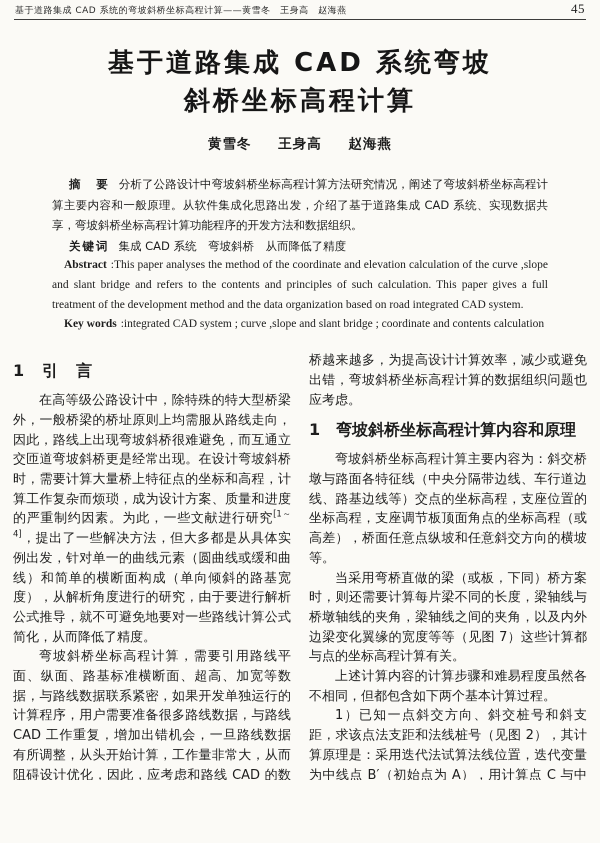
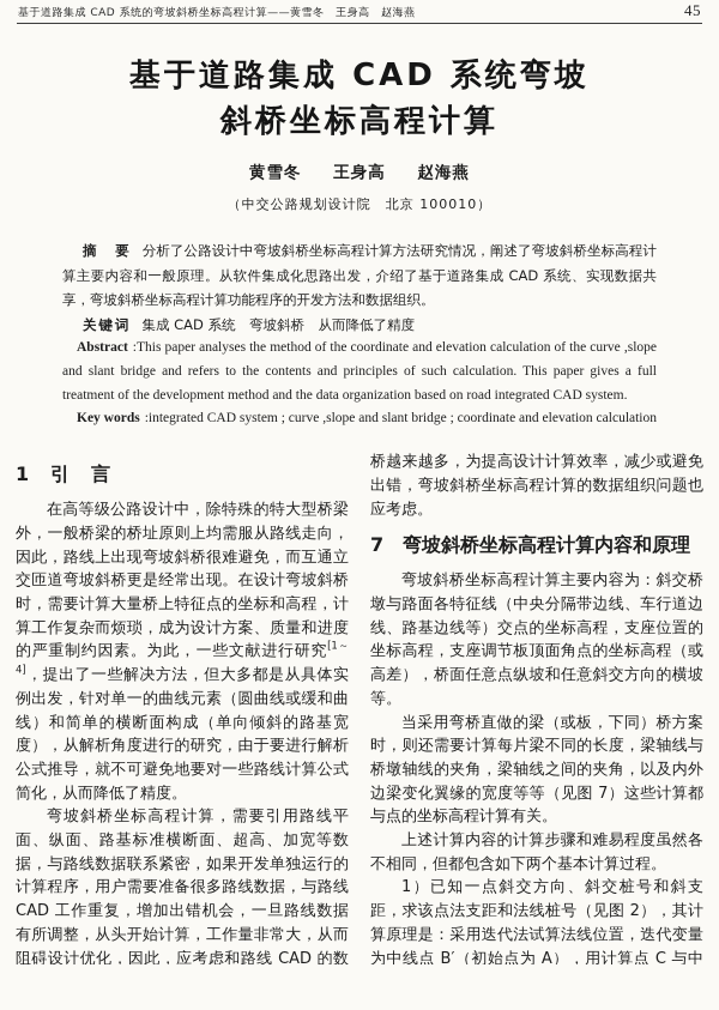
  基于道路集成 CAD 系统的弯坡斜桥坐标高程计算——黄雪冬 王身高 赵海燕
  45
  基于道路集成 CAD 系统弯坡
  斜桥坐标高程计算
  黄雪冬 王身高 赵海燕
+ （中交公路规划设计院 北京 100010）
  摘 要 分析了公路设计中弯坡斜桥坐标高程计算方法研究情况，阐述了弯坡斜桥坐标高程计算主要内容和一般原理。从软件集成化思路出发，介绍了基于道路集成 CAD 系统、实现数据共享，弯坡斜桥坐标高程计算功能程序的开发方法和数据组织。
  关键词 集成 CAD 系统 弯坡斜桥 从而降低了精度
  Abstract :This paper analyses the method of the coordinate and elevation calculation of the curve ,slope and slant bridge and refers to the contents and principles of such calculation. This paper gives a full treatment of the development method and the data organization based on road integrated CAD system.
- Key words :integrated CAD system ; curve ,slope and slant bridge ; coordinate and contents calculation
+ Key words :integrated CAD system ; curve ,slope and slant bridge ; coordinate and elevation calculation
  1 引 言
  在高等级公路设计中，除特殊的特大型桥梁外，一般桥梁的桥址原则上均需服从路线走向，因此，路线上出现弯坡斜桥很难避免，而互通立交匝道弯坡斜桥更是经常出现。在设计弯坡斜桥时，需要计算大量桥上特征点的坐标和高程，计算工作复杂而烦琐，成为设计方案、质量和进度的严重制约因素。为此，一些文献进行研究[1～4]，提出了一些解决方法，但大多都是从具体实例出发，针对单一的曲线元素（圆曲线或缓和曲线）和简单的横断面构成（单向倾斜的路基宽度），从解析角度进行的研究，由于要进行解析公式推导，就不可避免地要对一些路线计算公式简化，从而降低了精度。
  弯坡斜桥坐标高程计算，需要引用路线平面、纵面、路基标准横断面、超高、加宽等数据，与路线数据联系紧密，如果开发单独运行的计算程序，用户需要准备很多路线数据，与路线 CAD 工作重复，增加出错机会，一旦路线数据有所调整，从头开始计算，工作量非常大，从而阻碍设计优化，因此，应考虑和路线 CAD 的数
  桥越来越多，为提高设计计算效率，减少或避免出错，弯坡斜桥坐标高程计算的数据组织问题也应考虑。
- 1 弯坡斜桥坐标高程计算内容和原理
+ 7 弯坡斜桥坐标高程计算内容和原理
  弯坡斜桥坐标高程计算主要内容为：斜交桥墩与路面各特征线（中央分隔带边线、车行道边线、路基边线等）交点的坐标高程，支座位置的坐标高程，支座调节板顶面角点的坐标高程（或高差），桥面任意点纵坡和任意斜交方向的横坡等。
  当采用弯桥直做的梁（或板，下同）桥方案时，则还需要计算每片梁不同的长度，梁轴线与桥墩轴线的夹角，梁轴线之间的夹角，以及内外边梁变化翼缘的宽度等等（见图 7）这些计算都与点的坐标高程计算有关。
  上述计算内容的计算步骤和难易程度虽然各不相同，但都包含如下两个基本计算过程。
  1）已知一点斜交方向、斜交桩号和斜支距，求该点法支距和法线桩号（见图 2），其计算原理是：采用迭代法试算法线位置，迭代变量为中线点 B′（初始点为 A），用计算点 C 与中
